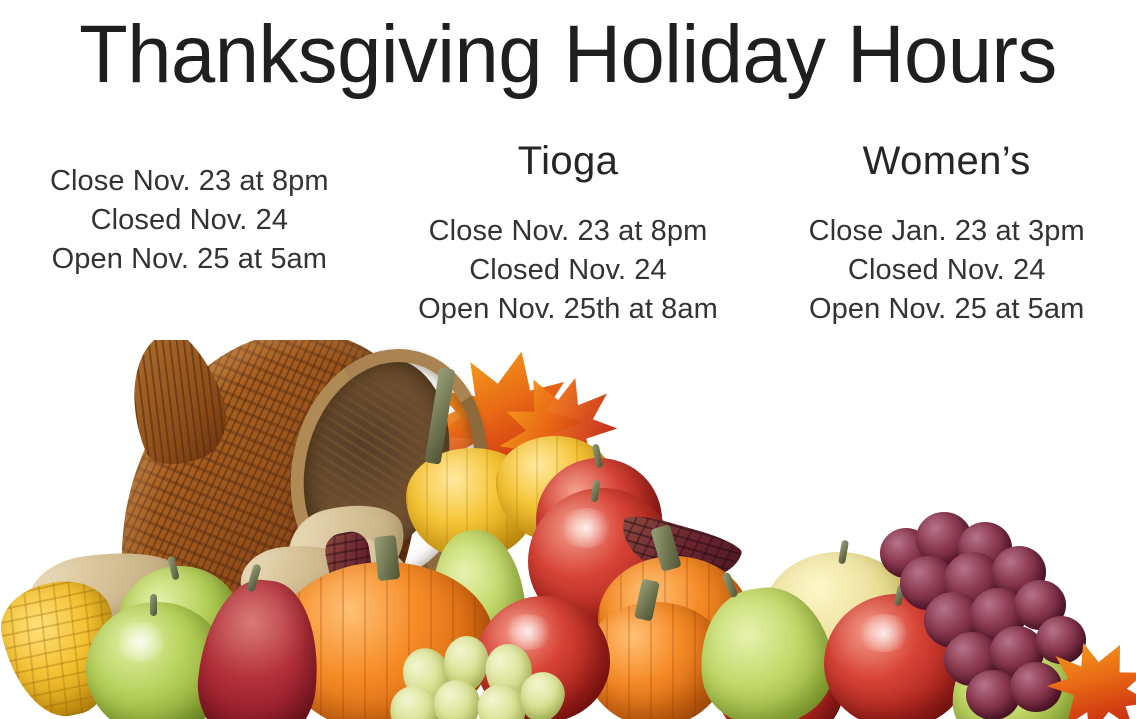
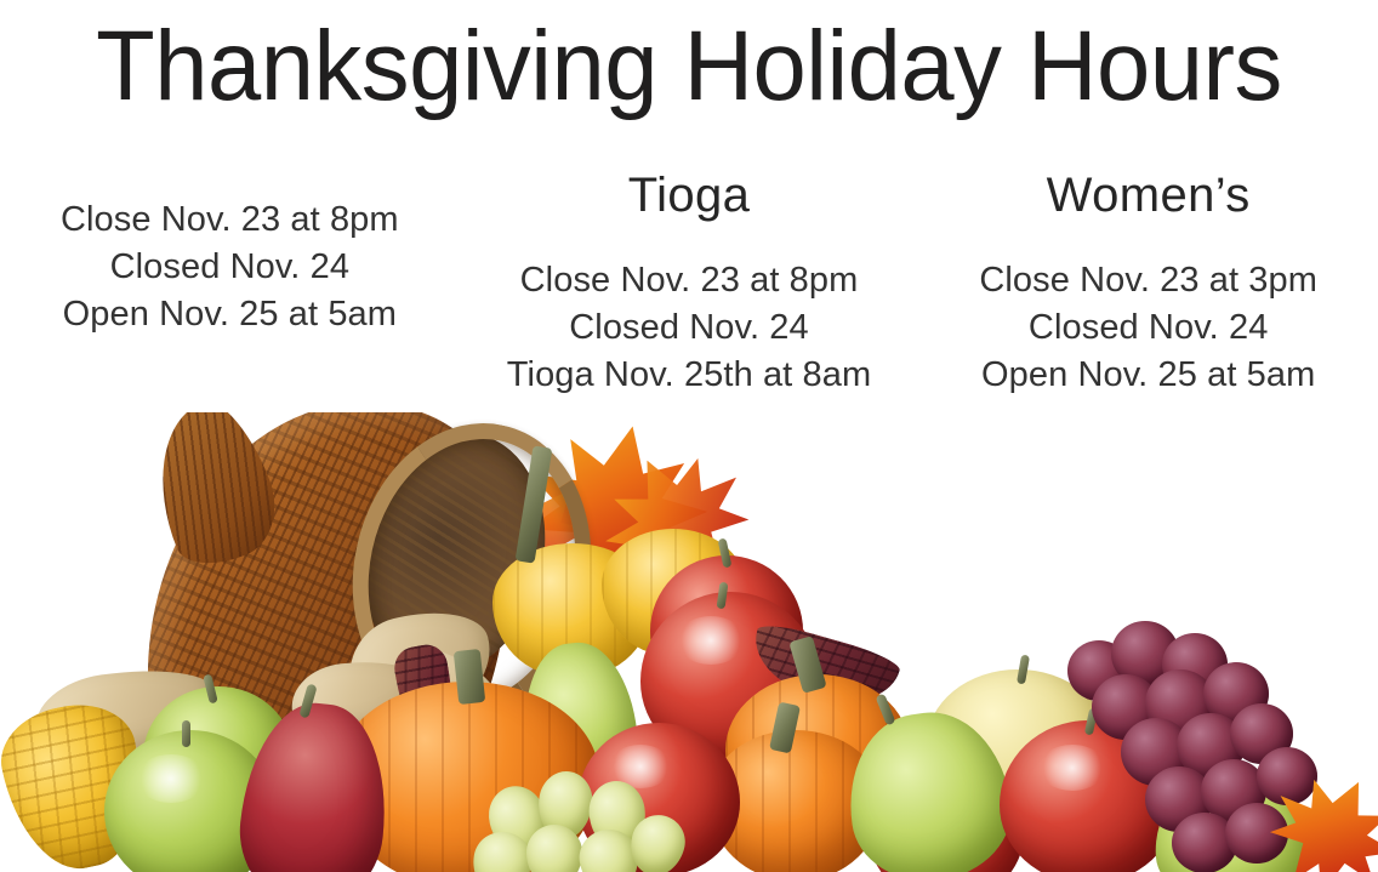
  Thanksgiving Holiday Hours
  Close Nov. 23 at 8pm
  Closed Nov. 24
  Open Nov. 25 at 5am
  Tioga
  Close Nov. 23 at 8pm
  Closed Nov. 24
- Open Nov. 25th at 8am
+ Tioga Nov. 25th at 8am
  Women’s
- Close Jan. 23 at 3pm
+ Close Nov. 23 at 3pm
  Closed Nov. 24
  Open Nov. 25 at 5am
